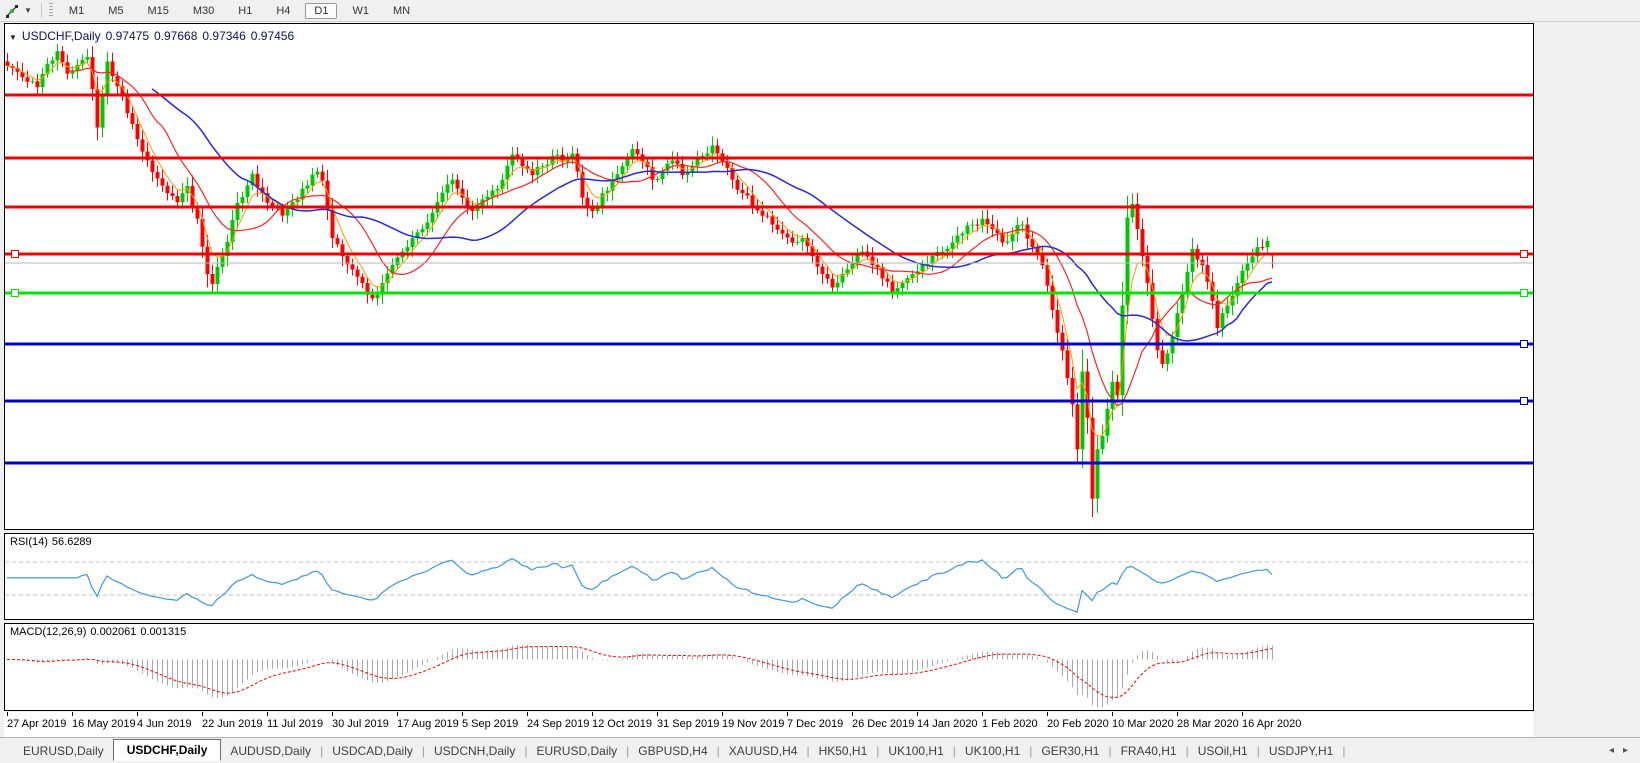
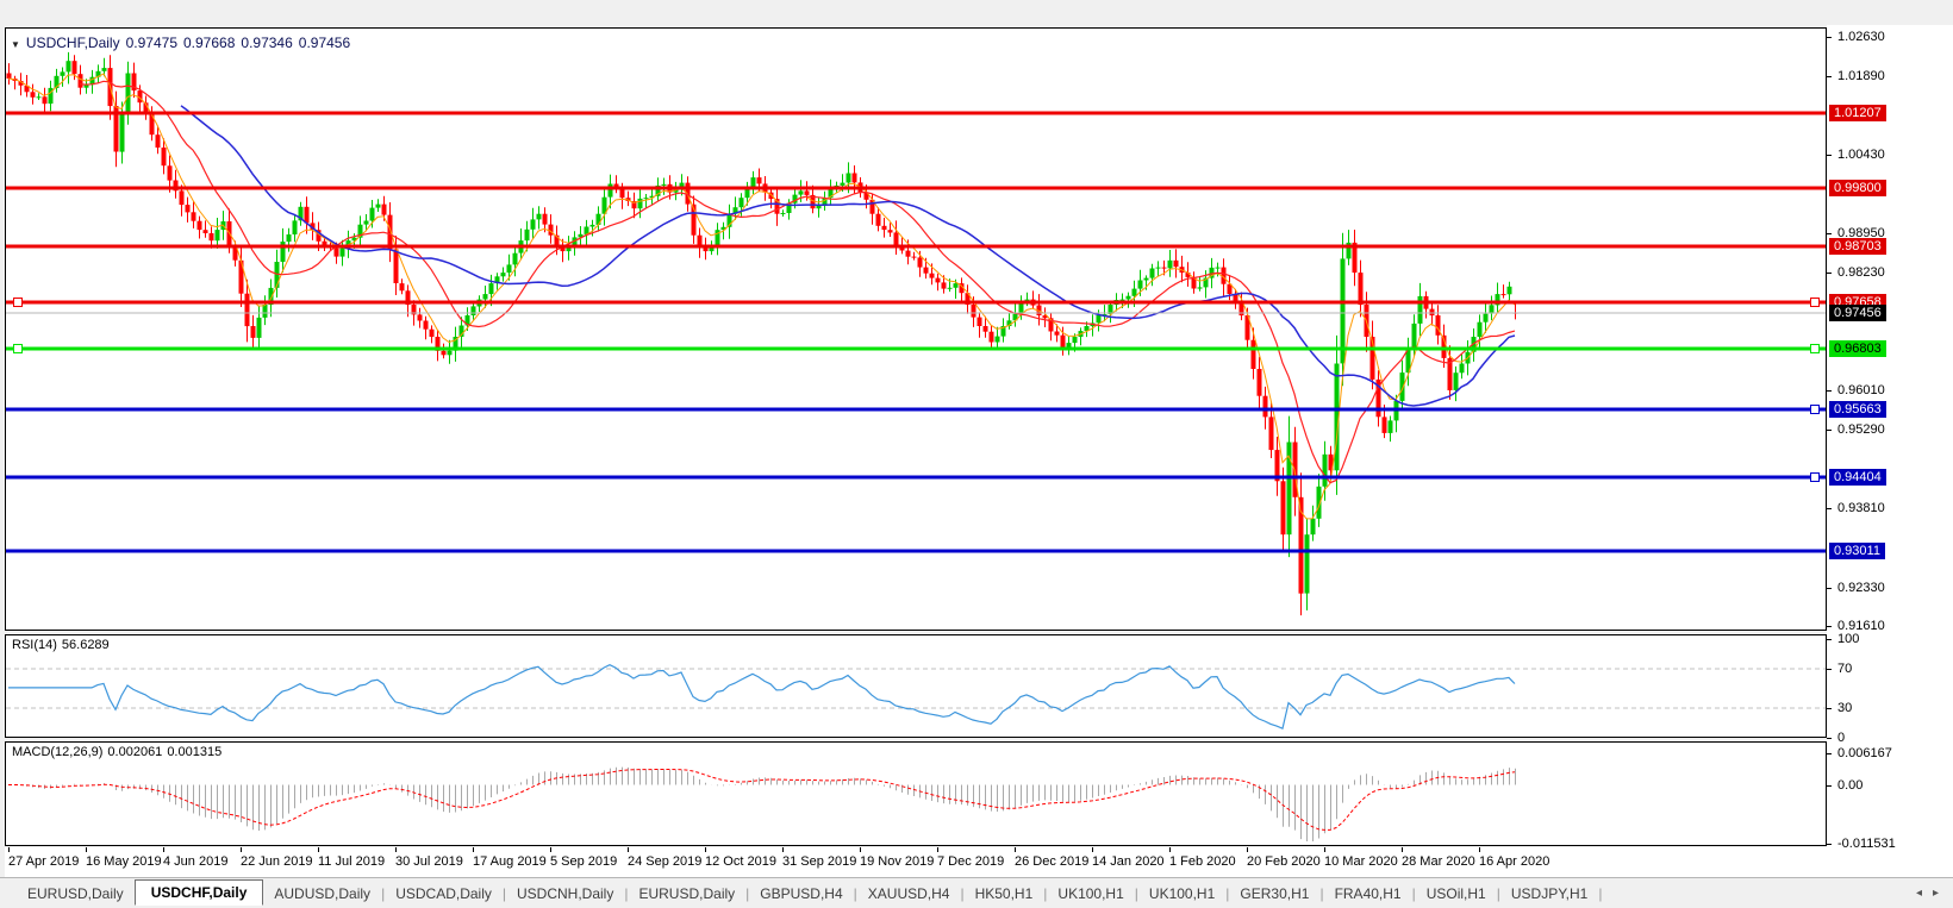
- ▼
- M1
- M5
- M15
- M30
- H1
- H4
- D1
- W1
- MN
  ▼ USDCHF,Daily 0.97475 0.97668 0.97346 0.97456
  RSI(14) 56.6289
  MACD(12,26,9) 0.002061 0.001315
  27 Apr 2019
  16 May 2019
  4 Jun 2019
  22 Jun 2019
  11 Jul 2019
  30 Jul 2019
  17 Aug 2019
  5 Sep 2019
  24 Sep 2019
  12 Oct 2019
  31 Sep 2019
  19 Nov 2019
  7 Dec 2019
  26 Dec 2019
  14 Jan 2020
  1 Feb 2020
  20 Feb 2020
  10 Mar 2020
  28 Mar 2020
  16 Apr 2020
+ 1.02630
+ 1.01890
+ 1.00430
+ 0.98950
+ 0.98230
+ 0.96010
+ 0.95290
+ 0.93810
+ 0.92330
+ 0.91610
+ 1.01207
+ 0.99800
+ 0.98703
+ 0.97658
+ 0.96803
+ 0.95663
+ 0.94404
+ 0.93011
+ 0.97456
+ 100
+ 70
+ 30
+ 0
+ 0.006167
+ 0.00
+ -0.011531
  EURUSD,Daily
  USDCHF,Daily
  AUDUSD,Daily
  |
  USDCAD,Daily
  |
  USDCNH,Daily
  |
  EURUSD,Daily
  |
  GBPUSD,H4
  |
  XAUUSD,H4
  |
  HK50,H1
  |
  UK100,H1
  |
  UK100,H1
  |
  GER30,H1
  |
  FRA40,H1
  |
  USOil,H1
  |
  USDJPY,H1
  |
  ◂ ▸
